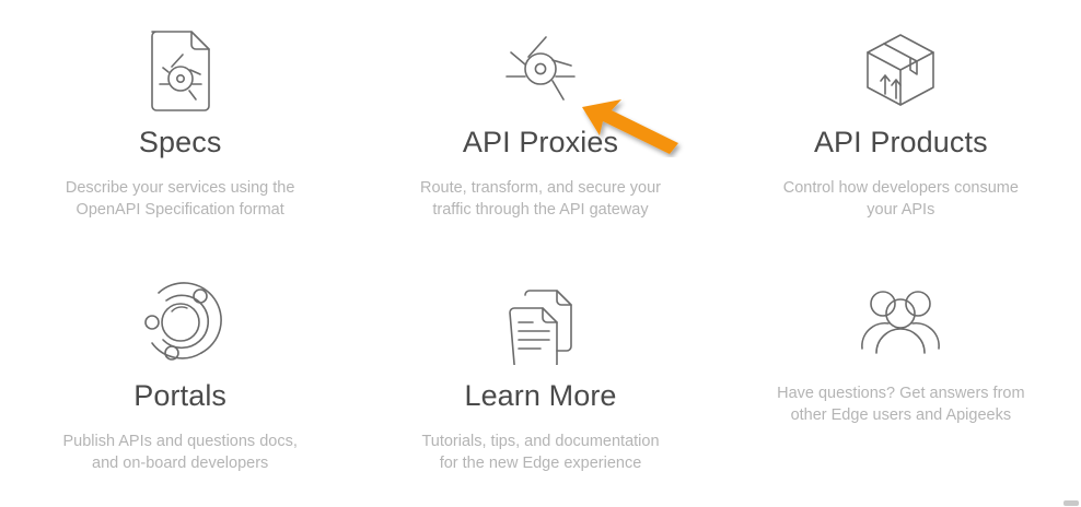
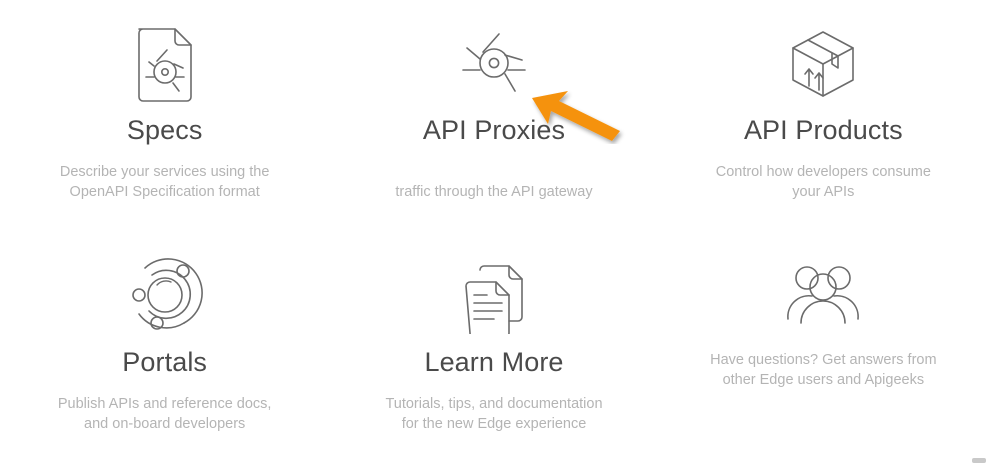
  Specs
  Describe your services using the
  OpenAPI Specification format
  API Proxies
- Route, transform, and secure your
  traffic through the API gateway
  API Products
  Control how developers consume
  your APIs
  Portals
- Publish APIs and questions docs,
+ Publish APIs and reference docs,
  and on-board developers
  Learn More
  Tutorials, tips, and documentation
  for the new Edge experience
  Have questions? Get answers from
  other Edge users and Apigeeks
